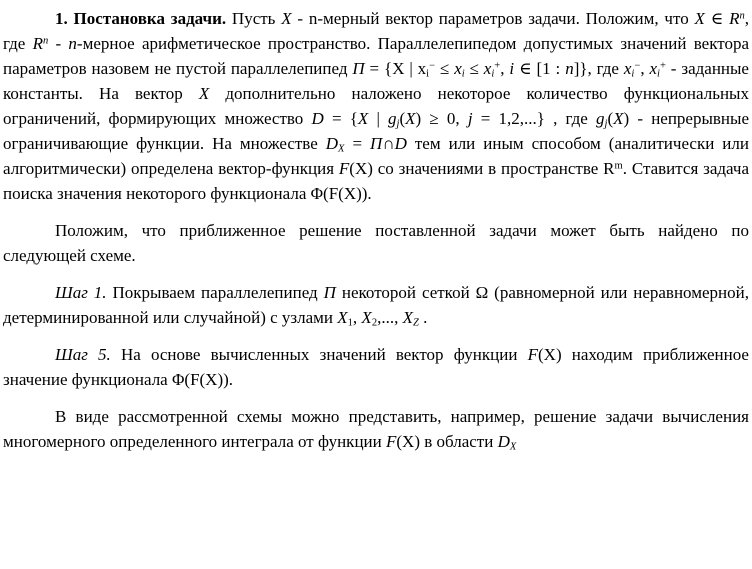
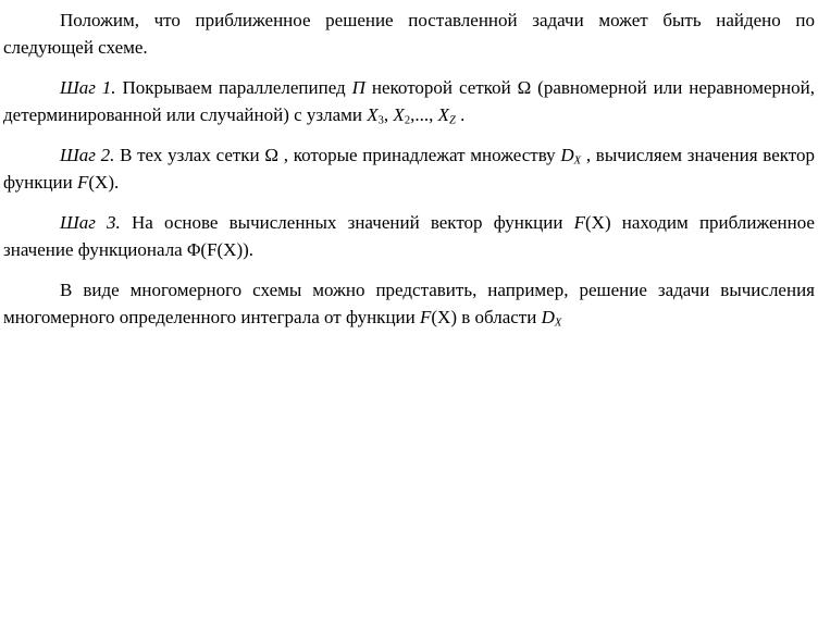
- 1. Постановка задачи. Пусть X - n-мерный вектор параметров задачи. Положим, что X ∈ Rn, где Rn - n-мерное арифметическое пространство. Параллелепипедом допустимых значений вектора параметров назовем не пустой параллелепипед Π = {X | xi− ≤ xi ≤ xi+, i ∈ [1 : n]}, где xi−, xi+ - заданные константы. На вектор X дополнительно наложено некоторое количество функциональных ограничений, формирующих множество D = {X | gj(X) ≥ 0, j = 1,2,...} , где gj(X) - непрерывные ограничивающие функции. На множестве DX = Π∩D тем или иным способом (аналитически или алгоритмически) определена вектор-функция F(X) со значениями в пространстве Rm. Ставится задача поиска значения некоторого функционала Φ(F(X)).
  Положим, что приближенное решение поставленной задачи может быть найдено по следующей схеме.
- Шаг 1. Покрываем параллелепипед Π некоторой сеткой Ω (равномерной или неравномерной, детерминированной или случайной) с узлами X1, X2,..., XZ .
+ Шаг 1. Покрываем параллелепипед Π некоторой сеткой Ω (равномерной или неравномерной, детерминированной или случайной) с узлами X3, X2,..., XZ .
+ Шаг 2. В тех узлах сетки Ω , которые принадлежат множеству DX , вычисляем значения вектор функции F(X).
- Шаг 5. На основе вычисленных значений вектор функции F(X) находим приближенное значение функционала Φ(F(X)).
+ Шаг 3. На основе вычисленных значений вектор функции F(X) находим приближенное значение функционала Φ(F(X)).
- В виде рассмотренной схемы можно представить, например, решение задачи вычисления многомерного определенного интеграла от функции F(X) в области DX
+ В виде многомерного схемы можно представить, например, решение задачи вычисления многомерного определенного интеграла от функции F(X) в области DX
